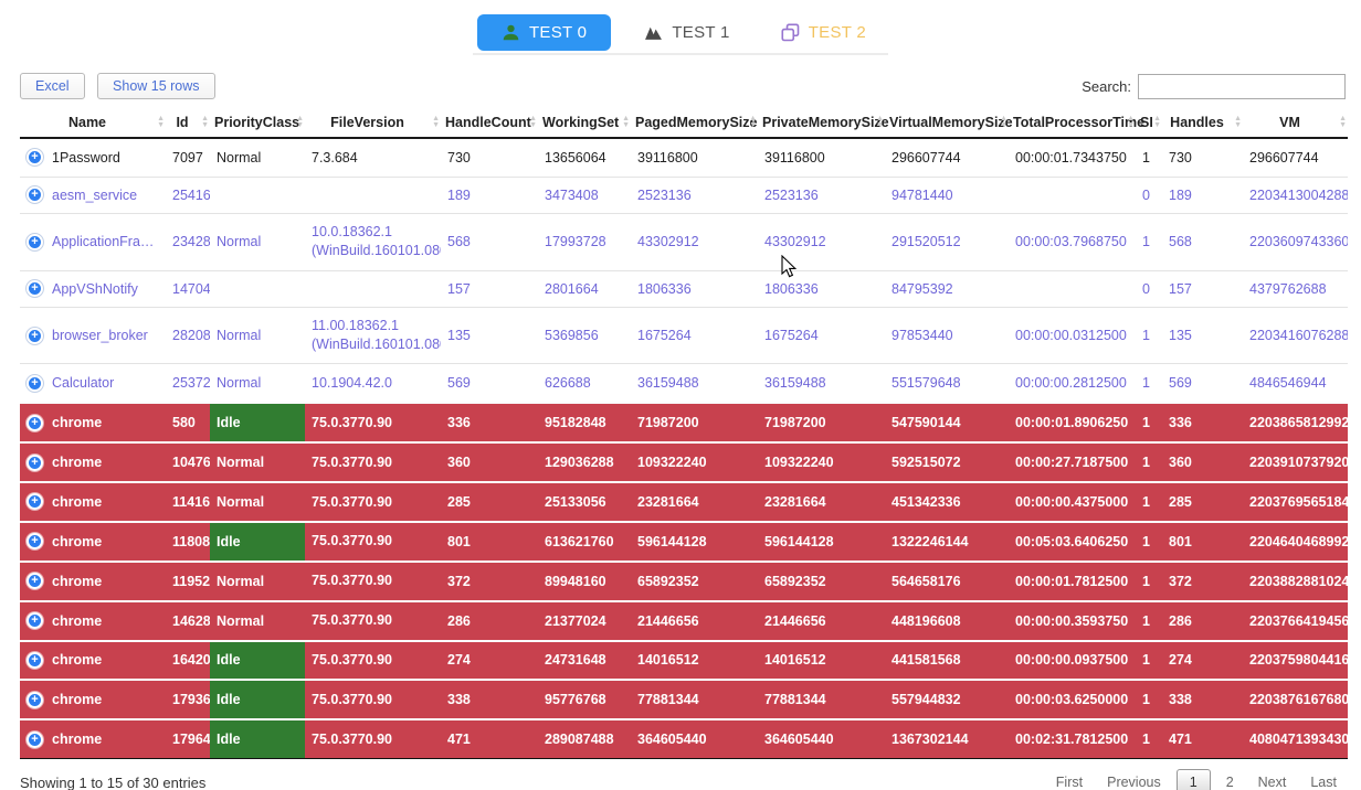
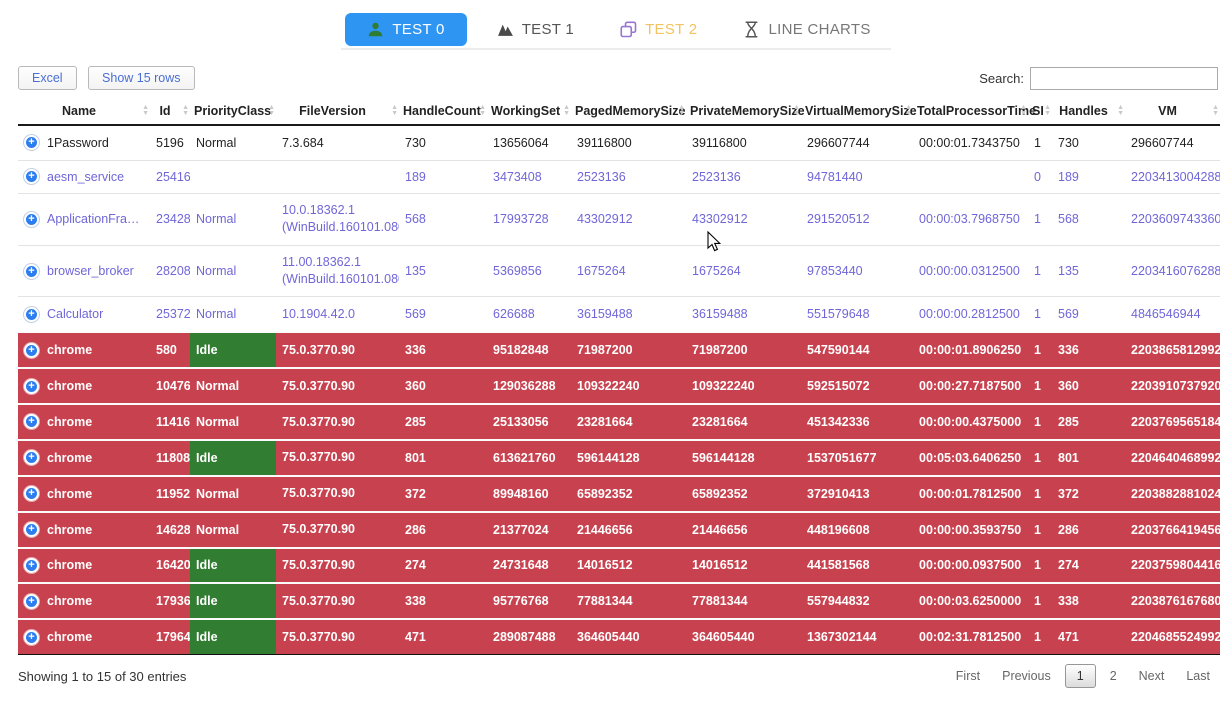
  TEST 0
  TEST 1
  TEST 2
+ LINE CHARTS
  Excel Show 15 rows
  Search:
  Name	Id	PriorityClass	FileVersion	HandleCount	WorkingSet	PagedMemorySize	PrivateMemorySize	VirtualMemorySize	TotalProcessorTime	SI	Handles	VM
- + 1Password	7097	Normal	7.3.684	730	13656064	39116800	39116800	296607744	00:00:01.7343750	1	730	296607744
+ + 1Password	5196	Normal	7.3.684	730	13656064	39116800	39116800	296607744	00:00:01.7343750	1	730	296607744
  + aesm_service	25416			189	3473408	2523136	2523136	94781440		0	189	2203413004288
  + ApplicationFrame	23428	Normal	10.0.18362.1 (WinBuild.160101.08	568	17993728	43302912	43302912	291520512	00:00:03.7968750	1	568	2203609743360
- + AppVShNotify	14704			157	2801664	1806336	1806336	84795392		0	157	4379762688
  + browser_broker	28208	Normal	11.00.18362.1 (WinBuild.160101.08	135	5369856	1675264	1675264	97853440	00:00:00.0312500	1	135	2203416076288
  + Calculator	25372	Normal	10.1904.42.0	569	626688	36159488	36159488	551579648	00:00:00.2812500	1	569	4846546944
  + chrome	580	Idle	75.0.3770.90	336	95182848	71987200	71987200	547590144	00:00:01.8906250	1	336	2203865812992
  + chrome	10476	Normal	75.0.3770.90	360	129036288	109322240	109322240	592515072	00:00:27.7187500	1	360	2203910737920
  + chrome	11416	Normal	75.0.3770.90	285	25133056	23281664	23281664	451342336	00:00:00.4375000	1	285	2203769565184
- + chrome	11808	Idle	75.0.3770.90	801	613621760	596144128	596144128	1322246144	00:05:03.6406250	1	801	2204640468992
+ + chrome	11808	Idle	75.0.3770.90	801	613621760	596144128	596144128	1537051677	00:05:03.6406250	1	801	2204640468992
- + chrome	11952	Normal	75.0.3770.90	372	89948160	65892352	65892352	564658176	00:00:01.7812500	1	372	2203882881024
+ + chrome	11952	Normal	75.0.3770.90	372	89948160	65892352	65892352	372910413	00:00:01.7812500	1	372	2203882881024
  + chrome	14628	Normal	75.0.3770.90	286	21377024	21446656	21446656	448196608	00:00:00.3593750	1	286	2203766419456
  + chrome	16420	Idle	75.0.3770.90	274	24731648	14016512	14016512	441581568	00:00:00.0937500	1	274	2203759804416
  + chrome	17936	Idle	75.0.3770.90	338	95776768	77881344	77881344	557944832	00:00:03.6250000	1	338	2203876167680
- + chrome	17964	Idle	75.0.3770.90	471	289087488	364605440	364605440	1367302144	00:02:31.7812500	1	471	4080471393430
+ + chrome	17964	Idle	75.0.3770.90	471	289087488	364605440	364605440	1367302144	00:02:31.7812500	1	471	2204685524992
  Showing 1 to 15 of 30 entries
  First
  Previous
  1
  2
  Next
  Last
